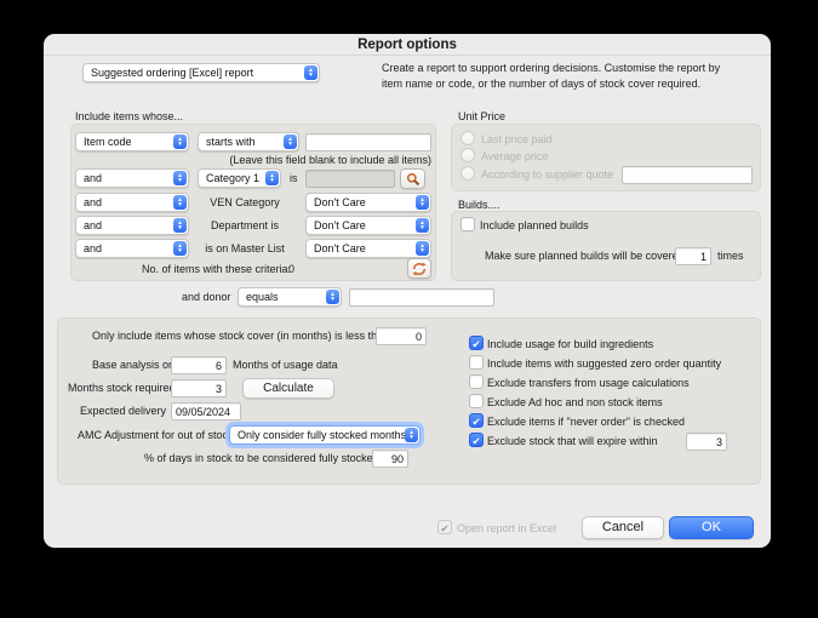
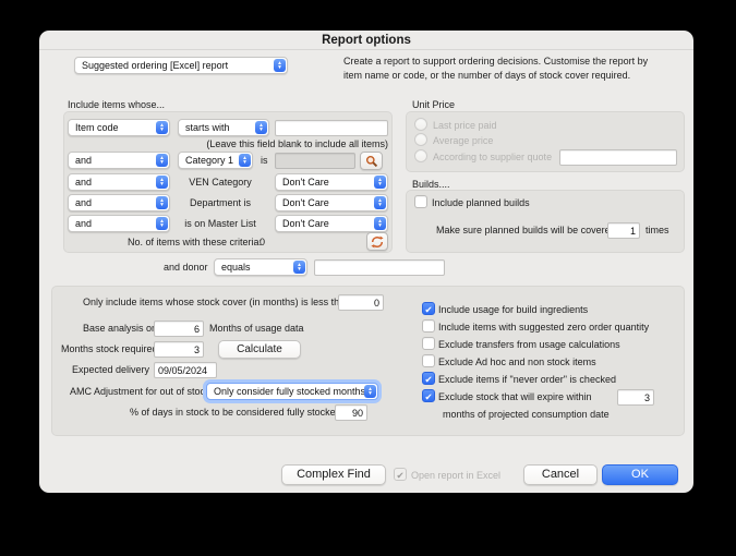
  Report options
  Suggested ordering [Excel] report
  Create a report to support ordering decisions. Customise the report by item name or code, or the number of days of stock cover required.
  Include items whose...
  Item code
  starts with
  (Leave this field blank to include all items)
  and
  Category 1
  is
  and
  VEN Category
  Don't Care
  and
  Department is
  Don't Care
  and
  is on Master List
  Don't Care
  No. of items with these criteria:
  0
  and donor
  equals
  Unit Price
  Last price paid
  Average price
  According to supplier quote
  Builds....
  Include planned builds
  Make sure planned builds will be cover
  1
  times
  Only include items whose stock cover (in months) is less th
  0
  Base analysis o
  6
  Months of usage data
  Months stock require
  3
  Calculate
  Expected delivery
  09/05/2024
  AMC Adjustment for out of stoc
  Only consider fully stocked months
  % of days in stock to be considered fully stocke
  90
  Include usage for build ingredients
  Include items with suggested zero order quantity
  Exclude transfers from usage calculations
  Exclude Ad hoc and non stock items
  Exclude items if "never order" is checked
  Exclude stock that will expire within
  3
+ months of projected consumption date
+ Complex Find
  Open report in Excel
  Cancel
  OK
